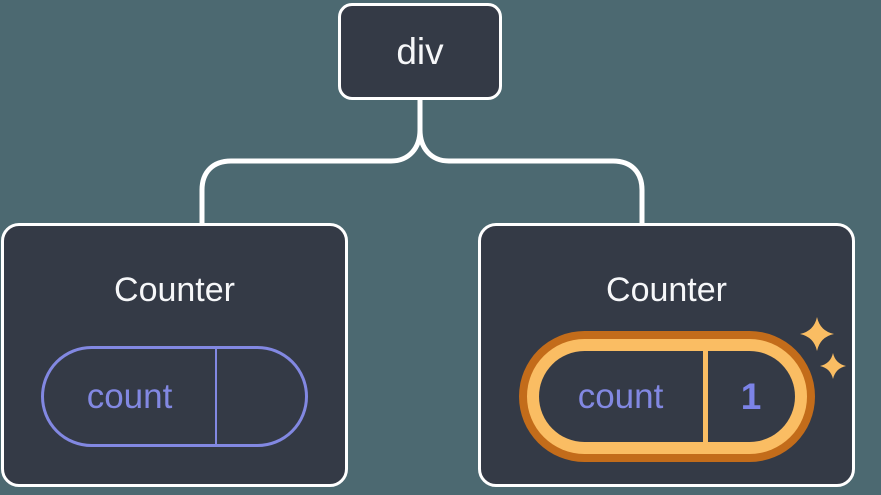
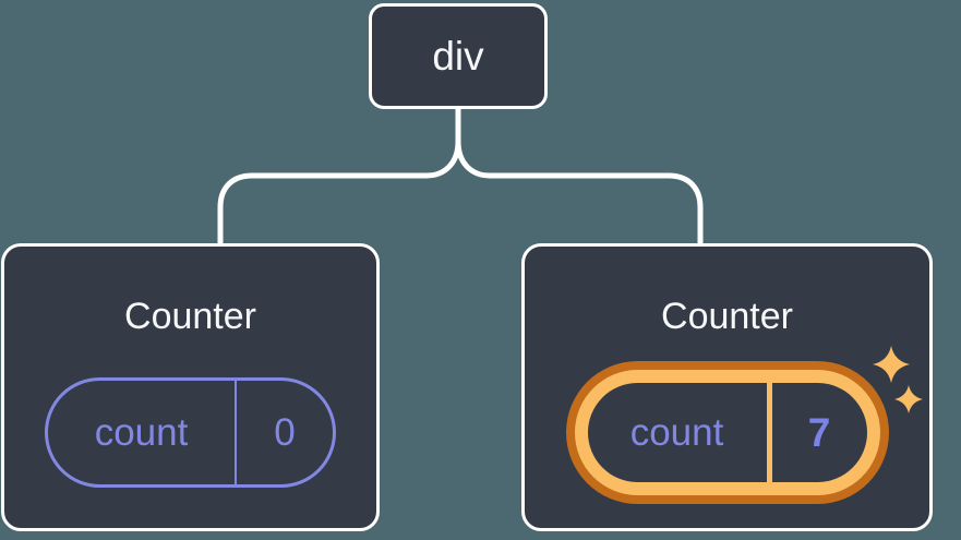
  div
  Counter
  count
+ 0
  Counter
  count
- 1
+ 7
